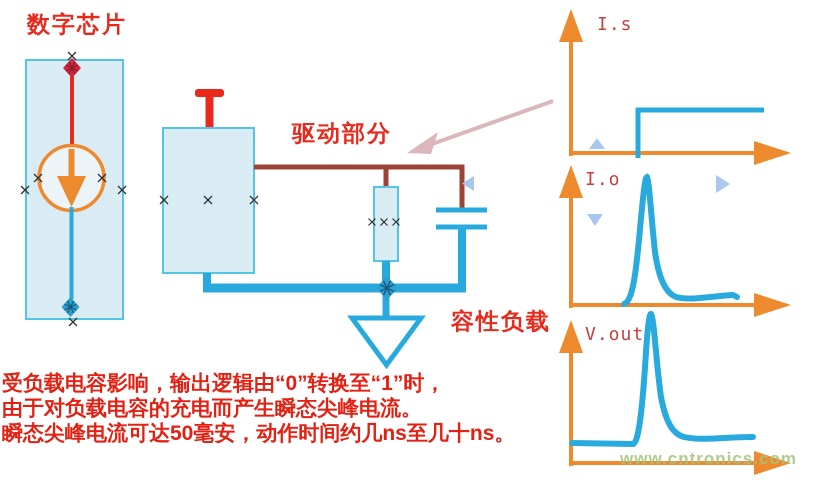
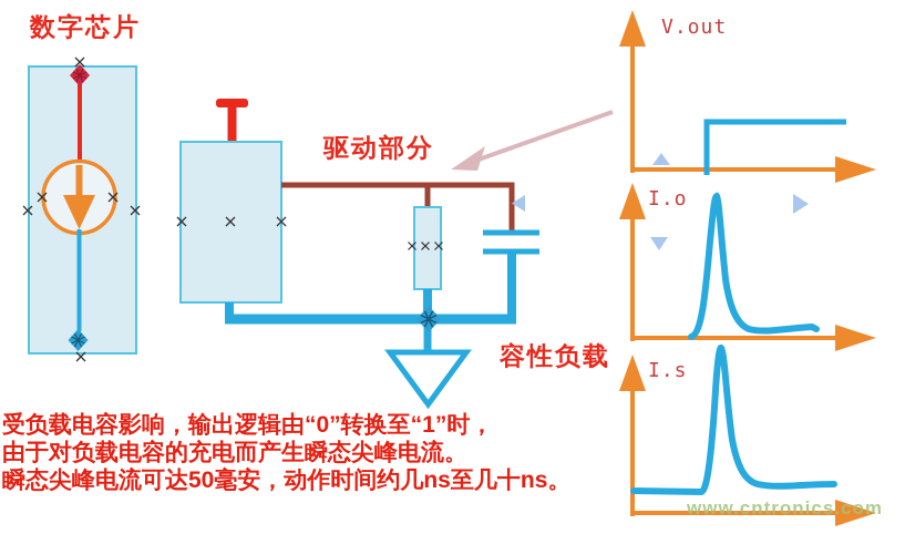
  数字芯片
  驱动部分
  容性负载
- I.s
+ V.out
  I.o
- V.out
+ I.s
  受负载电容影响，输出逻辑由“0”转换至“1”时，
  由于对负载电容的充电而产生瞬态尖峰电流。
  瞬态尖峰电流可达50毫安，动作时间约几ns至几十ns。
  www.cntronics.com
